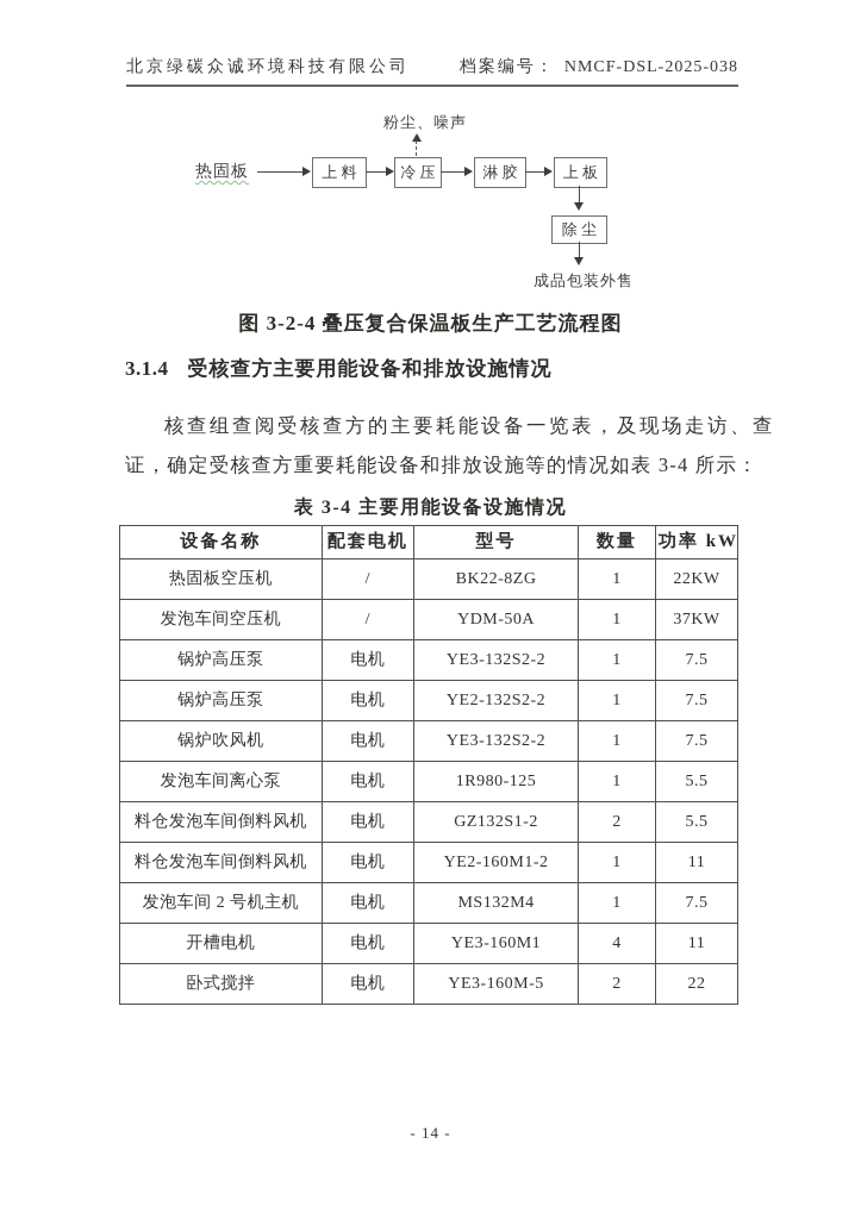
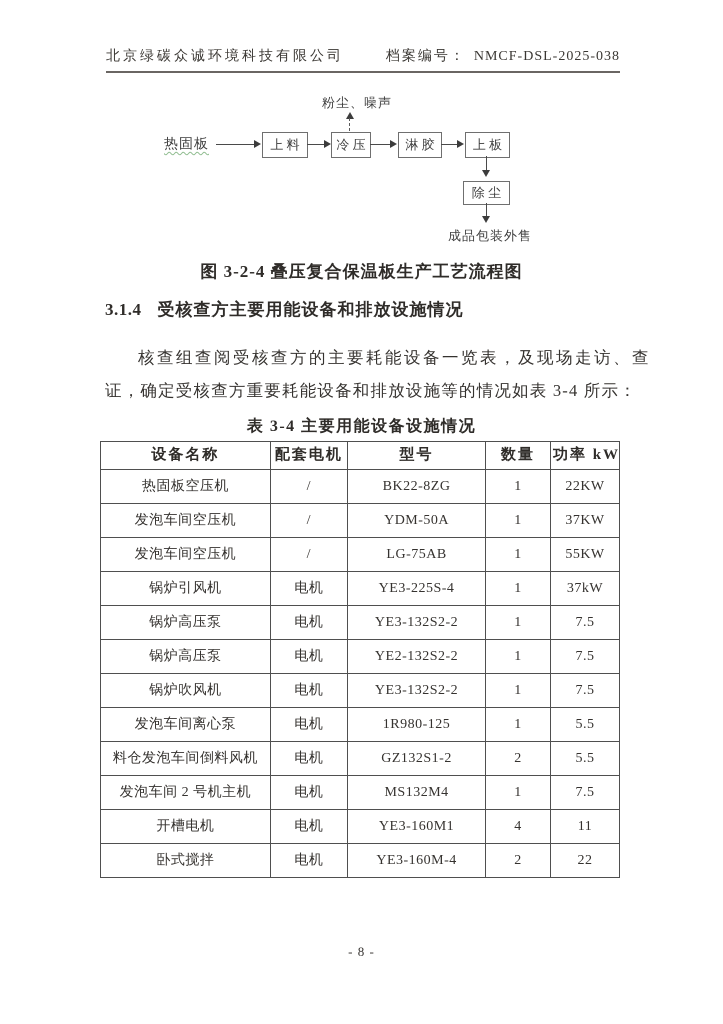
  北京绿碳众诚环境科技有限公司
  档案编号： NMCF-DSL-2025-038
  粉尘、噪声
  热固板
  上 料
  冷 压
  淋 胶
  上 板
  除 尘
  成品包装外售
  图 3-2-4 叠压复合保温板生产工艺流程图
  3.1.4 受核查方主要用能设备和排放设施情况
  核查组查阅受核查方的主要耗能设备一览表，及现场走访、查
  证，确定受核查方重要耗能设备和排放设施等的情况如表 3-4 所示：
  表 3-4 主要用能设备设施情况
  设备名称	配套电机	型号	数量	功率 kW
  热固板空压机	/	BK22-8ZG	1	22KW
  发泡车间空压机	/	YDM-50A	1	37KW
+ 发泡车间空压机	/	LG-75AB	1	55KW
+ 锅炉引风机	电机	YE3-225S-4	1	37kW
  锅炉高压泵	电机	YE3-132S2-2	1	7.5
  锅炉高压泵	电机	YE2-132S2-2	1	7.5
  锅炉吹风机	电机	YE3-132S2-2	1	7.5
  发泡车间离心泵	电机	1R980-125	1	5.5
  料仓发泡车间倒料风机	电机	GZ132S1-2	2	5.5
- 料仓发泡车间倒料风机	电机	YE2-160M1-2	1	11
  发泡车间 2 号机主机	电机	MS132M4	1	7.5
  开槽电机	电机	YE3-160M1	4	11
- 卧式搅拌	电机	YE3-160M-5	2	22
+ 卧式搅拌	电机	YE3-160M-4	2	22
- - 14 -
+ - 8 -
